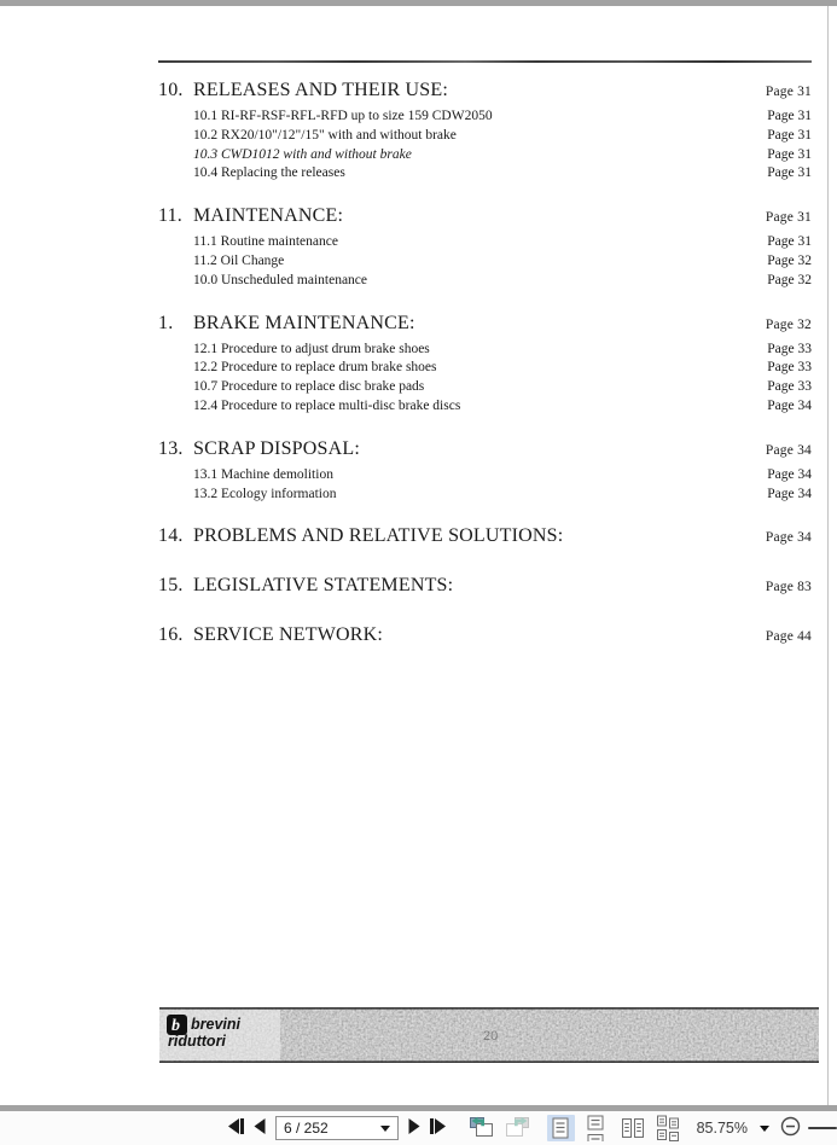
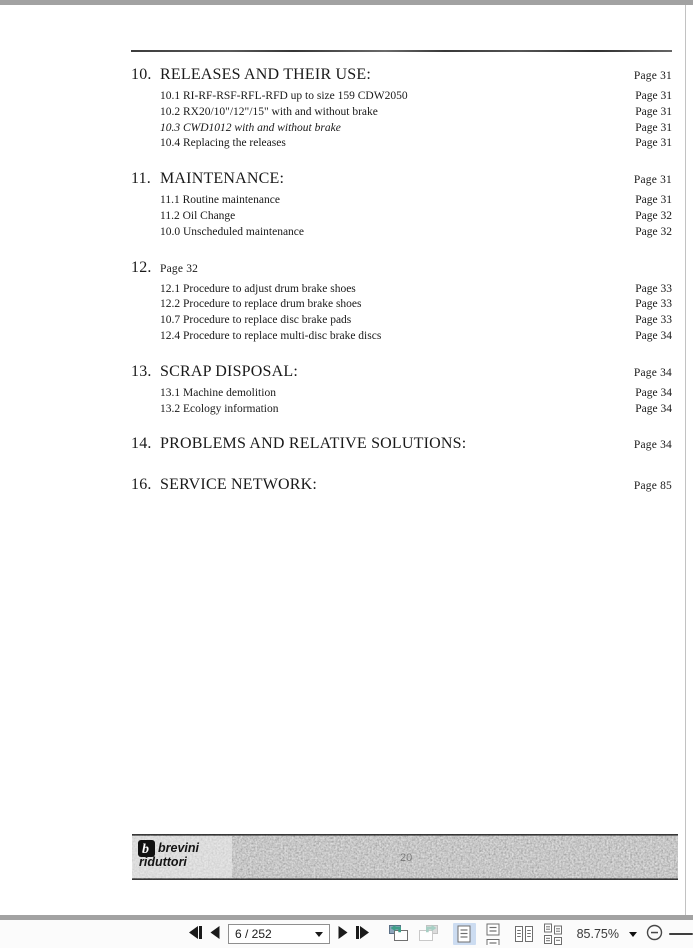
  10.
  RELEASES AND THEIR USE:
  Page 31
  10.1 RI-RF-RSF-RFL-RFD up to size 159 CDW2050
  Page 31
  10.2 RX20/10"/12"/15" with and without brake
  Page 31
  10.3 CWD1012 with and without brake
  Page 31
  10.4 Replacing the releases
  Page 31
  11.
  MAINTENANCE:
  Page 31
  11.1 Routine maintenance
  Page 31
  11.2 Oil Change
  Page 32
  10.0 Unscheduled maintenance
  Page 32
- 1.
+ 12.
- BRAKE MAINTENANCE:
  Page 32
  12.1 Procedure to adjust drum brake shoes
  Page 33
  12.2 Procedure to replace drum brake shoes
  Page 33
  10.7 Procedure to replace disc brake pads
  Page 33
  12.4 Procedure to replace multi-disc brake discs
  Page 34
  13.
  SCRAP DISPOSAL:
  Page 34
  13.1 Machine demolition
  Page 34
  13.2 Ecology information
  Page 34
  14.
  PROBLEMS AND RELATIVE SOLUTIONS:
  Page 34
- 15.
- LEGISLATIVE STATEMENTS:
- Page 83
  16.
  SERVICE NETWORK:
- Page 44
+ Page 85
  b
  brevini
  riduttori
  20
  6 / 252
  85.75%
